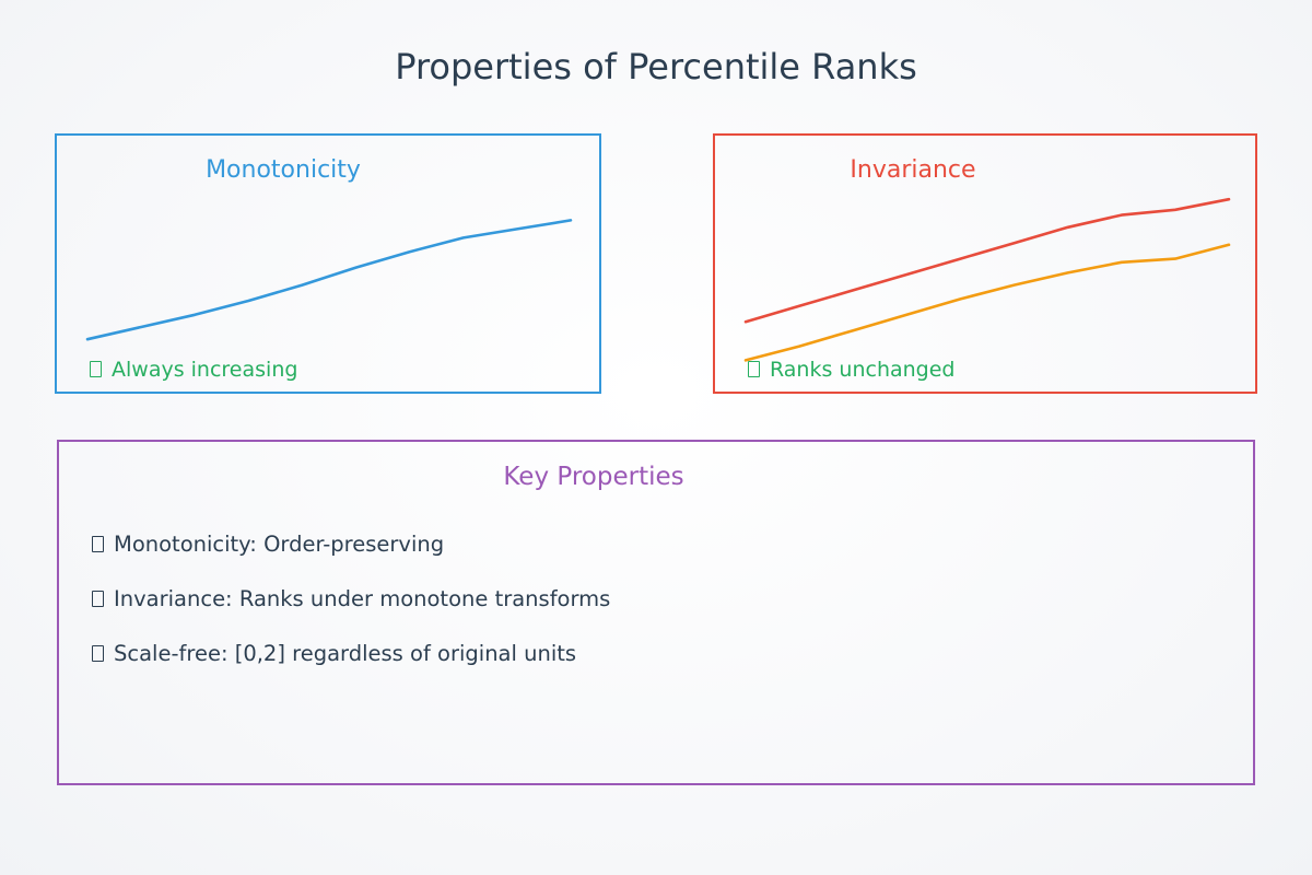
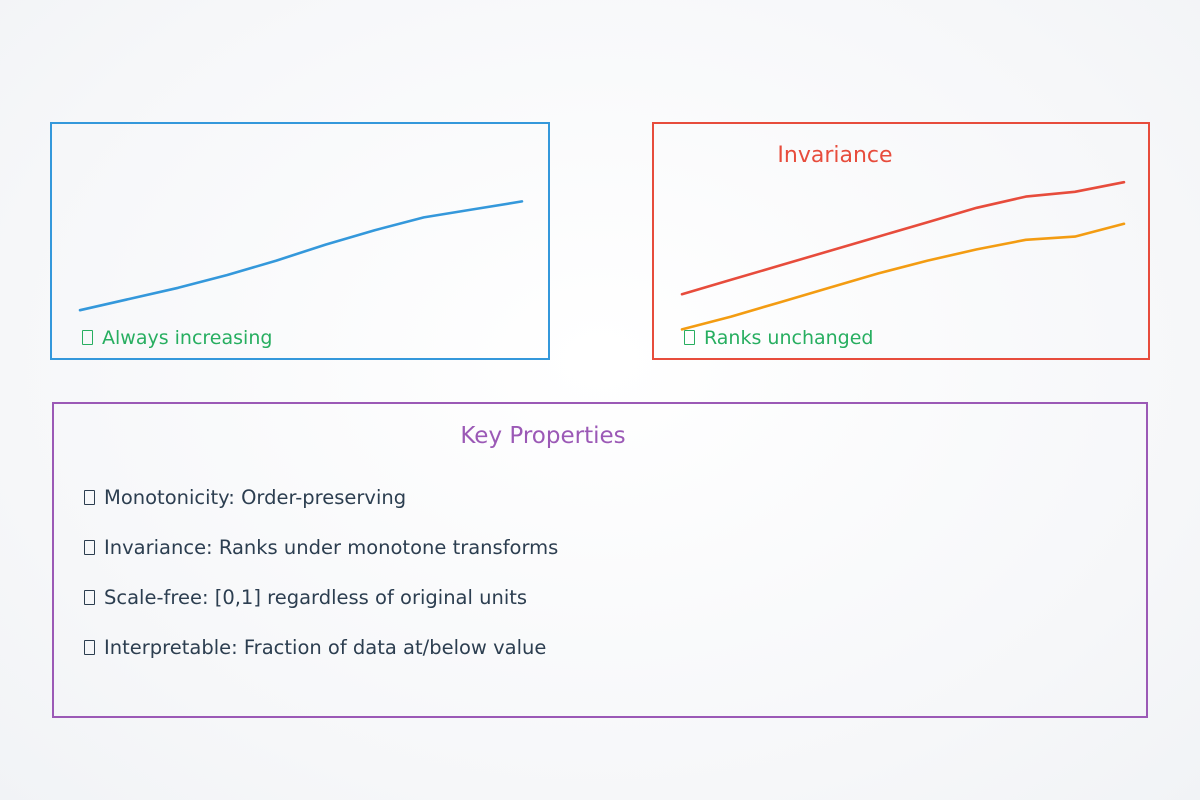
- Properties of Percentile Ranks
- Monotonicity
  Always increasing
  Invariance
  Ranks unchanged
  Key Properties
  Monotonicity: Order-preserving
  Invariance: Ranks under monotone transforms
- Scale-free: [0,2] regardless of original units
+ Scale-free: [0,1] regardless of original units
+ Interpretable: Fraction of data at/below value
